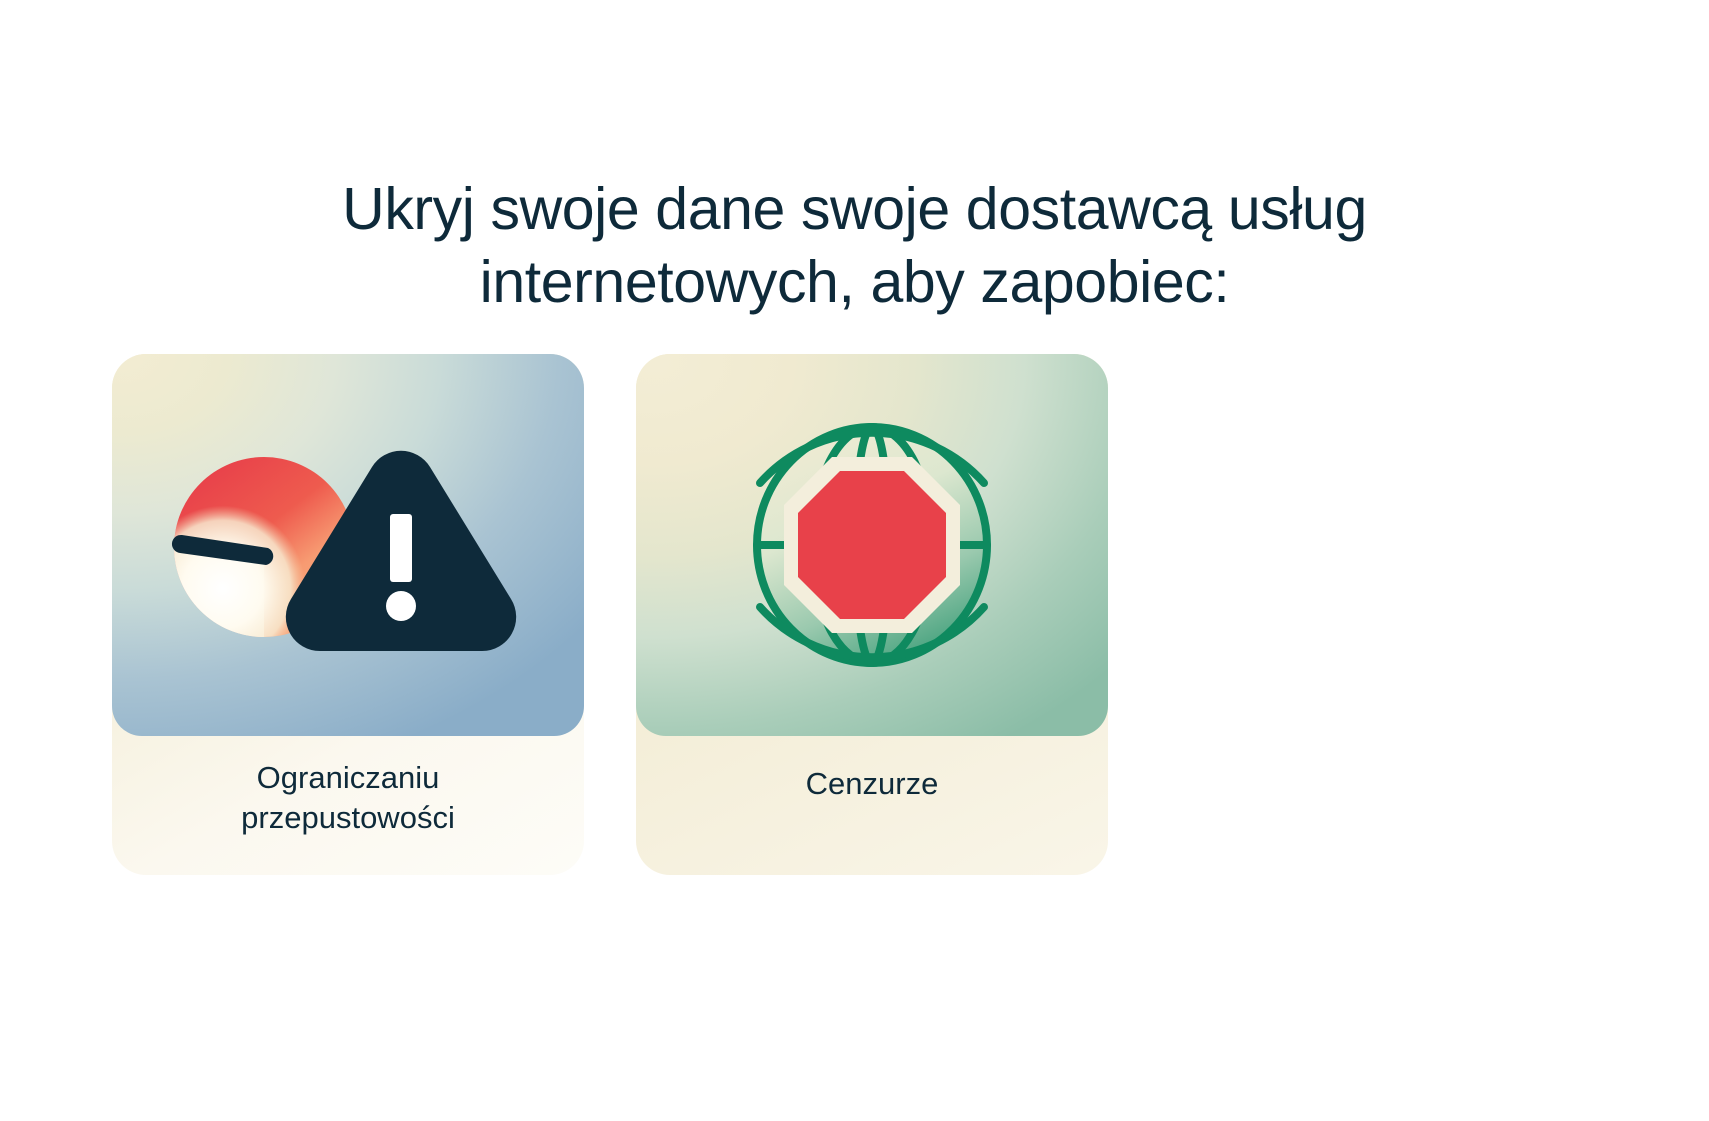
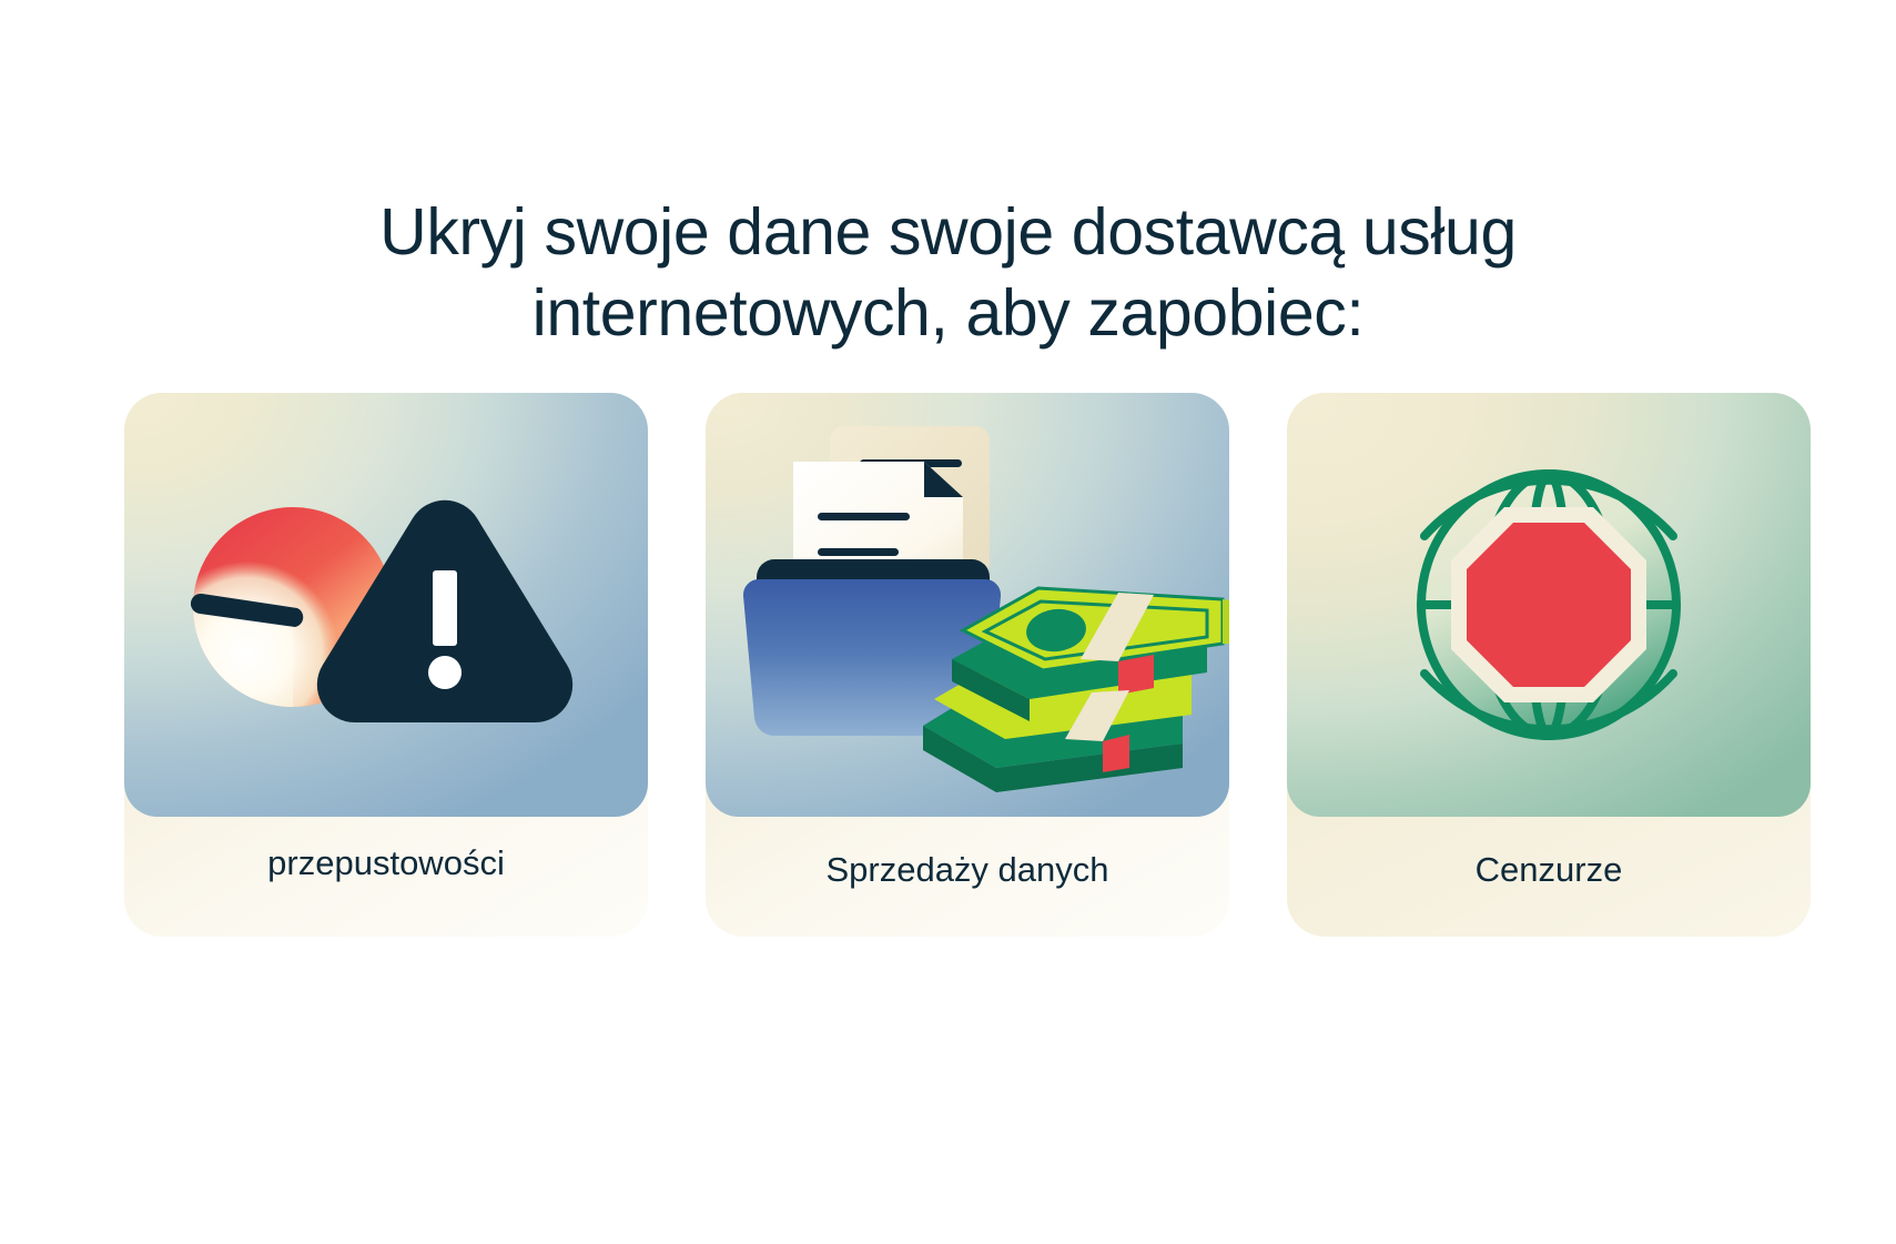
  Ukryj swoje dane swoje dostawcą usług internetowych, aby zapobiec:
- Ograniczaniu
  przepustowości
+ Sprzedaży danych
  Cenzurze
